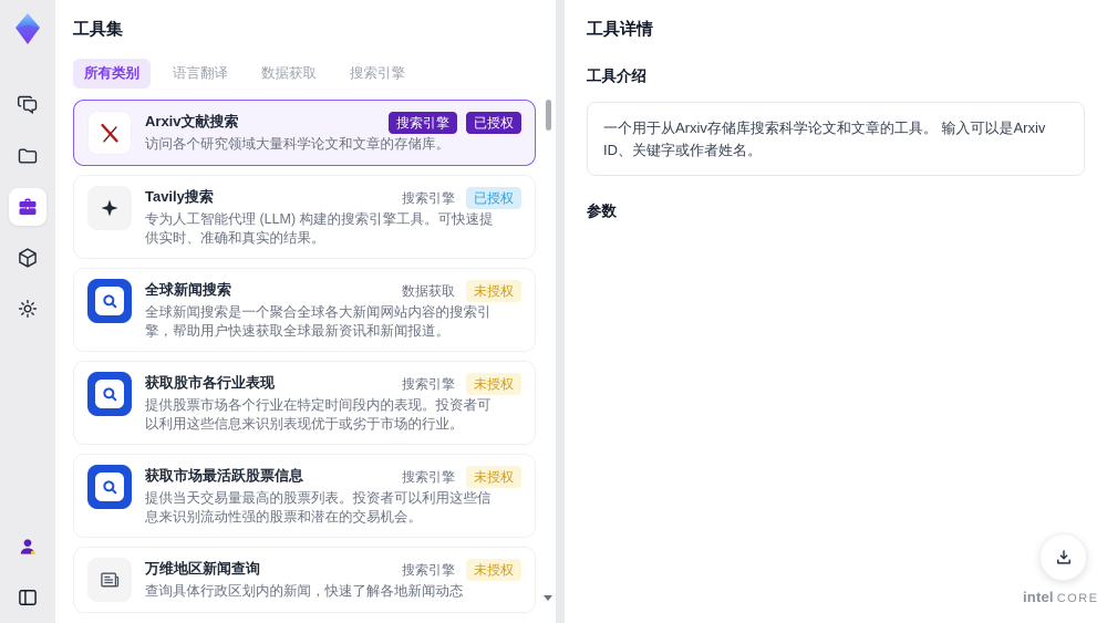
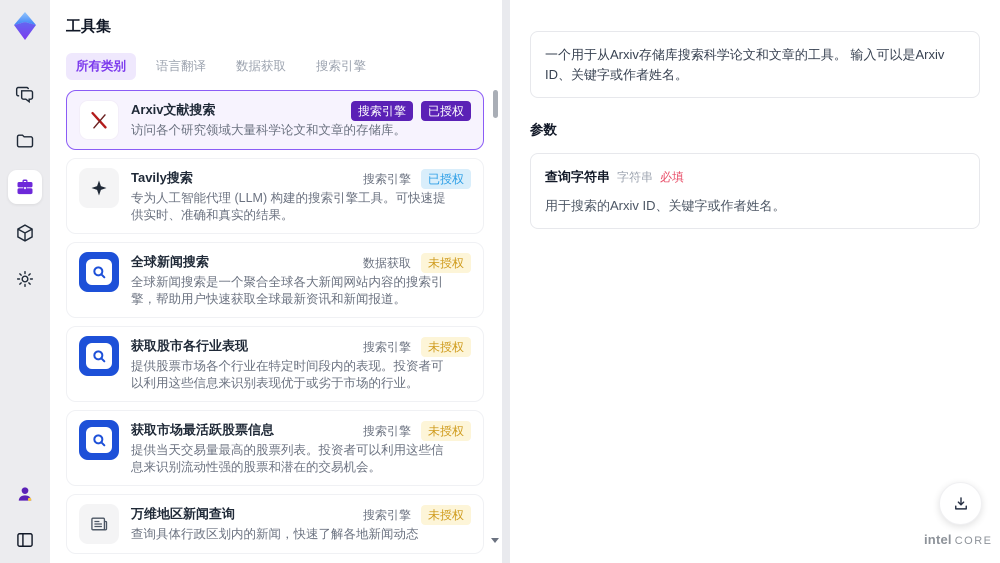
  工具集
  所有类别
  语言翻译
  数据获取
  搜索引擎
  Arxiv文献搜索
  访问各个研究领域大量科学论文和文章的存储库。
  搜索引擎
  已授权
  Tavily搜索
  专为人工智能代理 (LLM) 构建的搜索引擎工具。可快速提供实时、准确和真实的结果。
  搜索引擎
  已授权
  全球新闻搜索
  全球新闻搜索是一个聚合全球各大新闻网站内容的搜索引擎，帮助用户快速获取全球最新资讯和新闻报道。
  数据获取
  未授权
  获取股市各行业表现
  提供股票市场各个行业在特定时间段内的表现。投资者可以利用这些信息来识别表现优于或劣于市场的行业。
  搜索引擎
  未授权
  获取市场最活跃股票信息
  提供当天交易量最高的股票列表。投资者可以利用这些信息来识别流动性强的股票和潜在的交易机会。
  搜索引擎
  未授权
  万维地区新闻查询
  查询具体行政区划内的新闻，快速了解各地新闻动态
  搜索引擎
  未授权
- 工具详情
- 工具介绍
  一个用于从Arxiv存储库搜索科学论文和文章的工具。 输入可以是Arxiv ID、关键字或作者姓名。
  参数
+ 查询字符串
+ 字符串
+ 必填
+ 用于搜索的Arxiv ID、关键字或作者姓名。
  intel CORE
